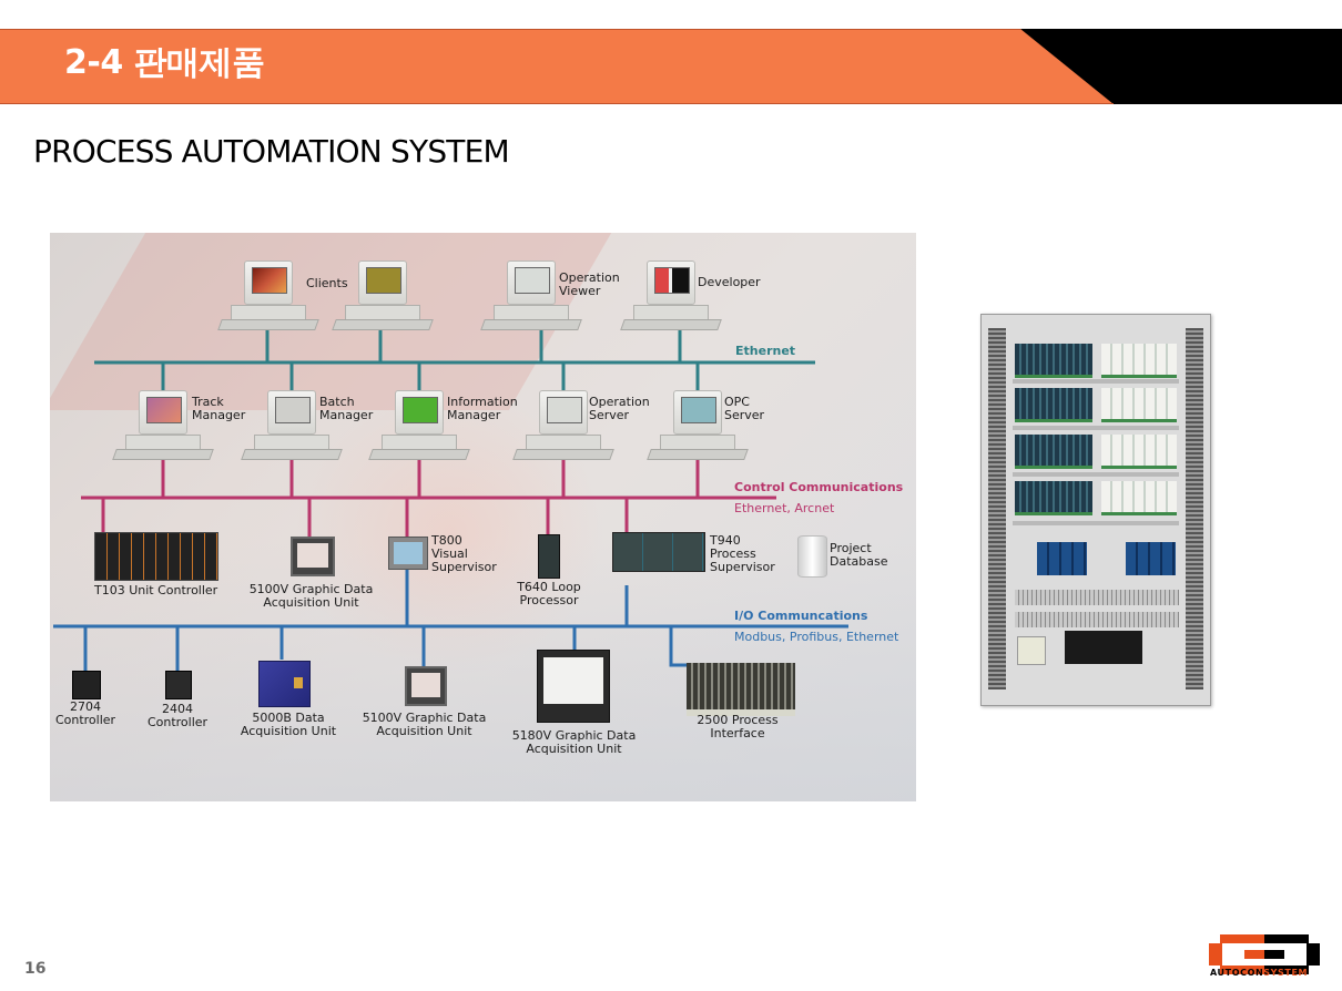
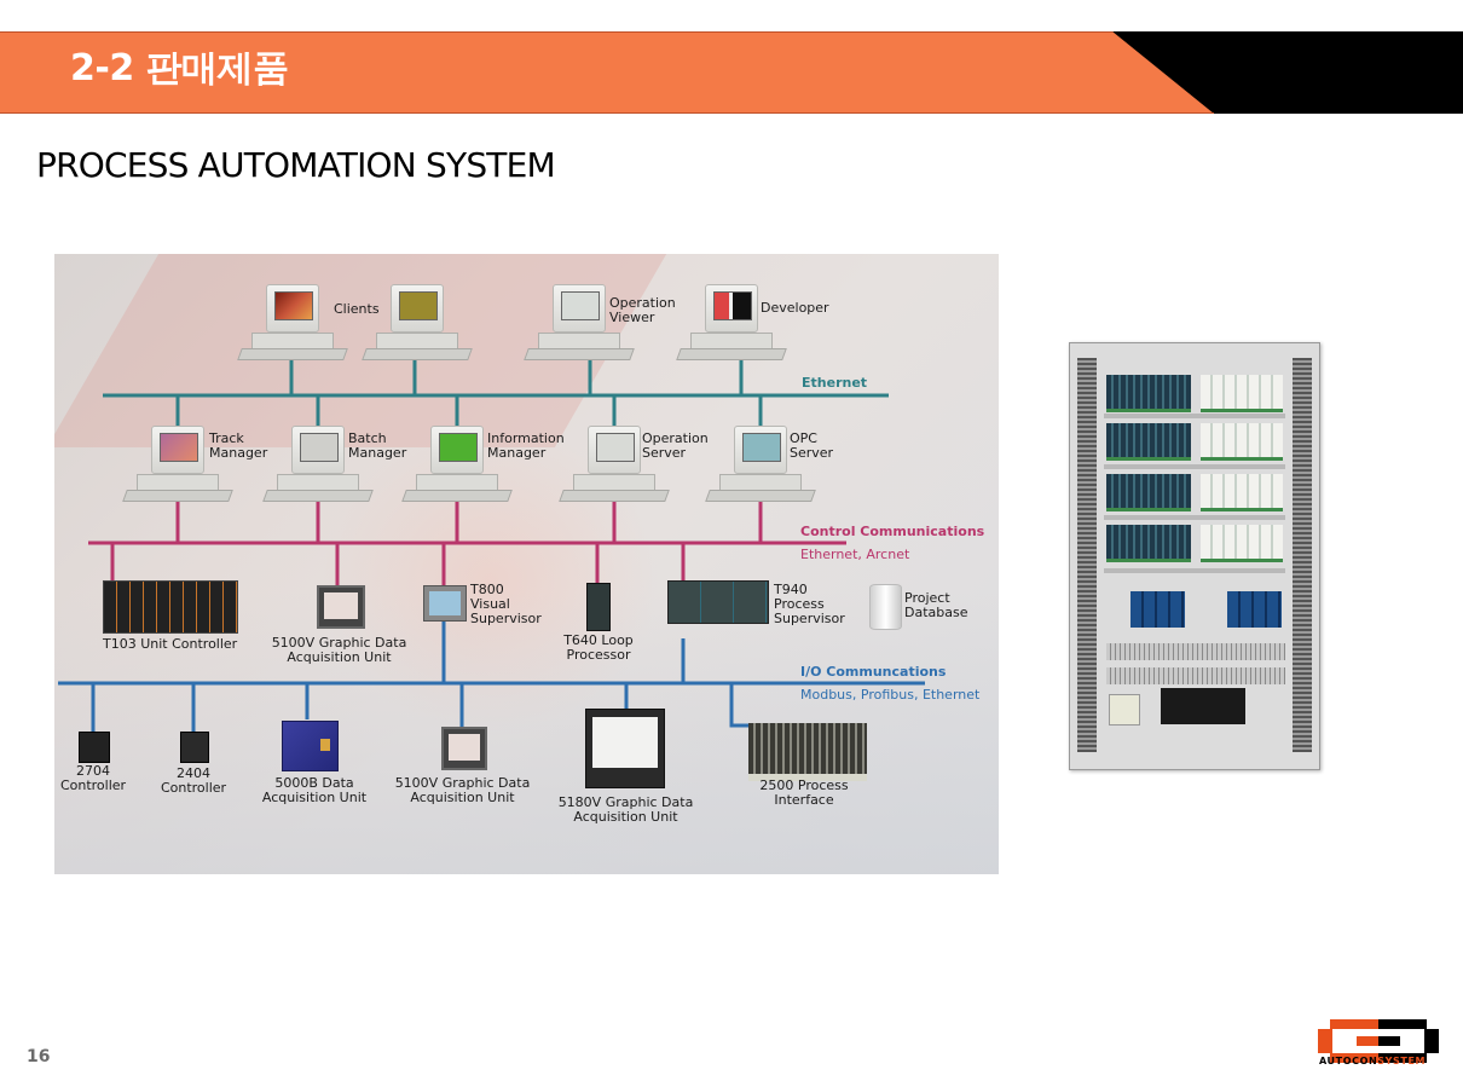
- 2-4 판매제품
+ 2-2 판매제품
  PROCESS AUTOMATION SYSTEM
  Clients
  Operation
  Viewer
  Developer
  Ethernet
  Track
  Manager
  Batch
  Manager
  Information
  Manager
  Operation
  Server
  OPC
  Server
  Control Communications
  Ethernet, Arcnet
  T103 Unit Controller
  5100V Graphic Data
  Acquisition Unit
  T800
  Visual
  Supervisor
  T640 Loop
  Processor
  T940
  Process
  Supervisor
  Project
  Database
  I/O Communcations
  Modbus, Profibus, Ethernet
  2704
  Controller
  2404
  Controller
  5000B Data
  Acquisition Unit
  5100V Graphic Data
  Acquisition Unit
  5180V Graphic Data
  Acquisition Unit
  2500 Process
  Interface
  16
  AUTOCONSYSTEM
